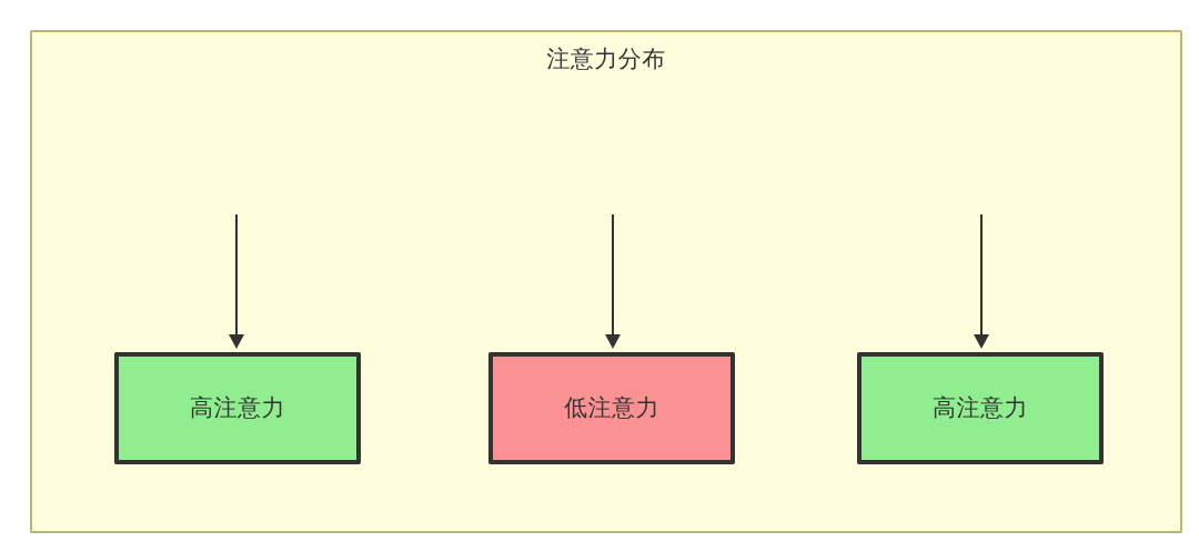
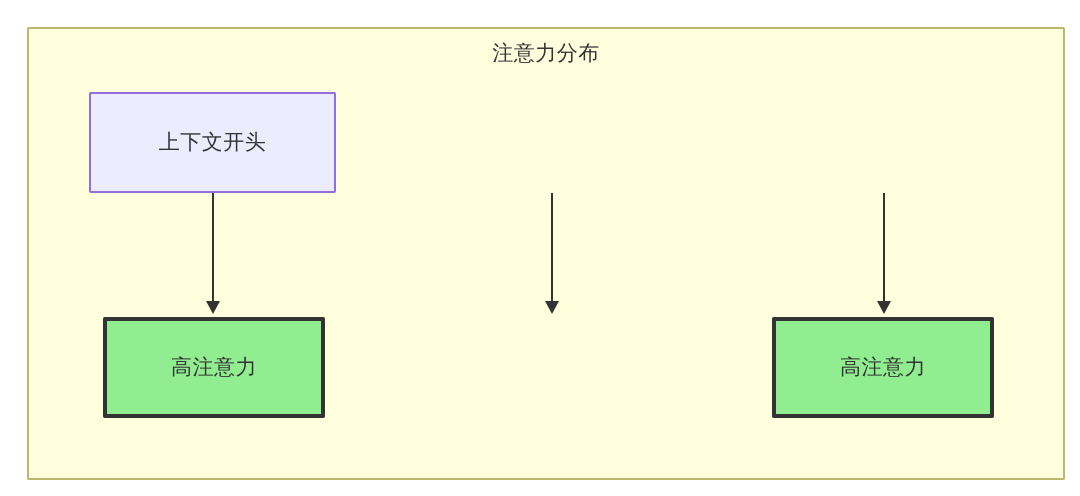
  注意力分布
+ 上下文开头
  高注意力
- 低注意力
  高注意力
